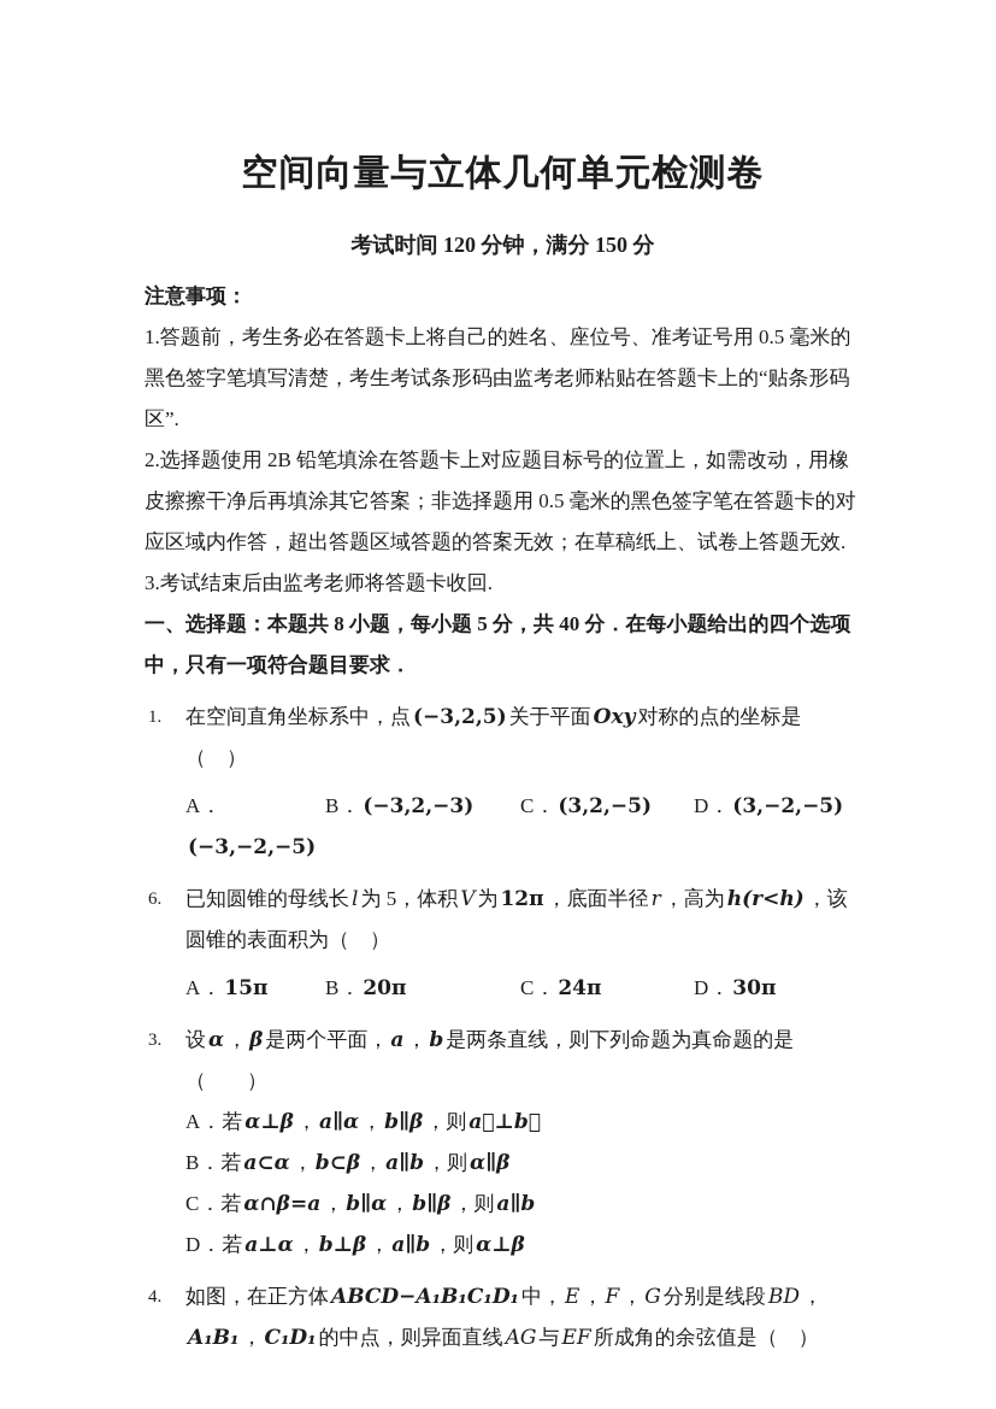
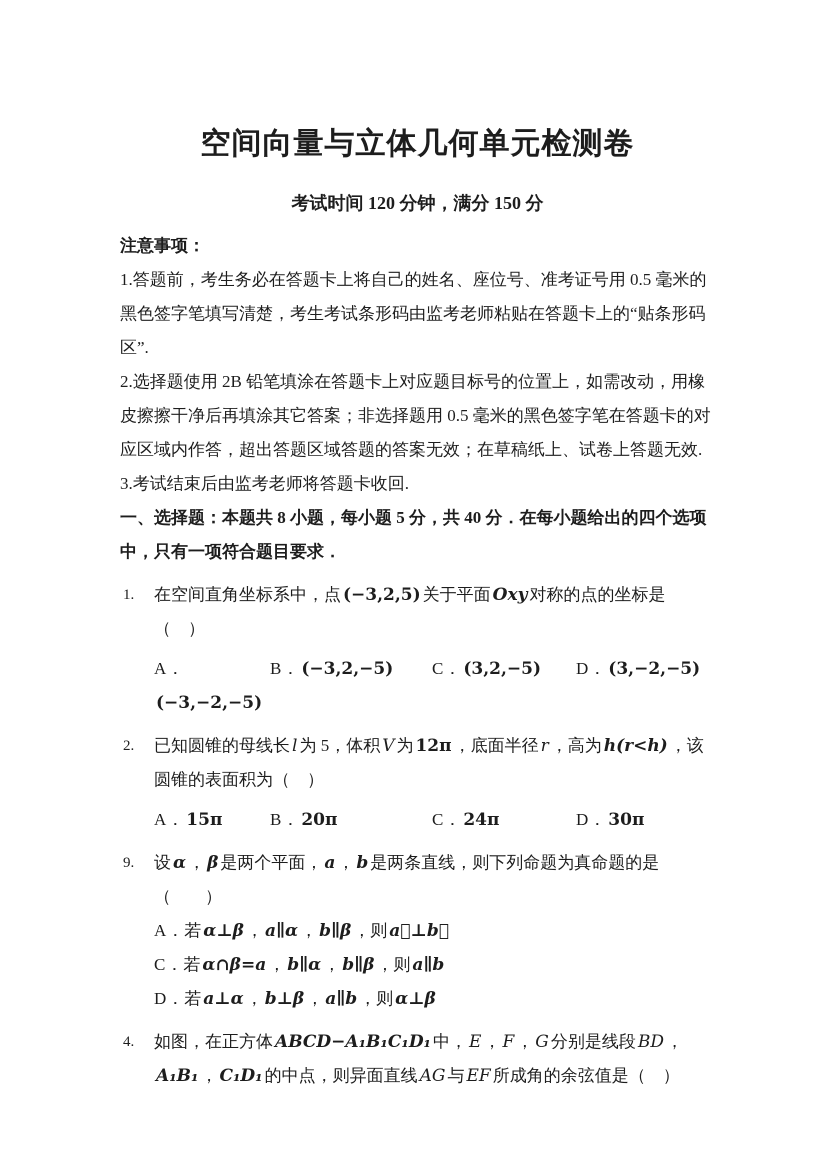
  空间向量与立体几何单元检测卷
  考试时间 120 分钟，满分 150 分
  注意事项：
  1.答题前，考生务必在答题卡上将自己的姓名、座位号、准考证号用 0.5 毫米的黑色签字笔填写清楚，考生考试条形码由监考老师粘贴在答题卡上的“贴条形码区”.
  2.选择题使用 2B 铅笔填涂在答题卡上对应题目标号的位置上，如需改动，用橡皮擦擦干净后再填涂其它答案；非选择题用 0.5 毫米的黑色签字笔在答题卡的对应区域内作答，超出答题区域答题的答案无效；在草稿纸上、试卷上答题无效.
  3.考试结束后由监考老师将答题卡收回.
  一、选择题：本题共 8 小题，每小题 5 分，共 40 分．在每小题给出的四个选项中，只有一项符合题目要求．
  1.
  在空间直角坐标系中，点(−3,2,5)关于平面Oxy对称的点的坐标是（ ）
  A．(−3,−2,−5)
- B．(−3,2,−3)
+ B．(−3,2,−5)
  C．(3,2,−5)
  D．(3,−2,−5)
- 6.
+ 2.
  已知圆锥的母线长l为 5，体积V为12π，底面半径r，高为h(r<h)，该圆锥的表面积为（ ）
  A．15π
  B．20π
  C．24π
  D．30π
- 3.
+ 9.
  设α，β是两个平面，a，b是两条直线，则下列命题为真命题的是（ ）
  A．若α⊥β，a∥α，b∥β，则a⃗⊥b⃗
- B．若a⊂α，b⊂β，a∥b，则α∥β
  C．若α∩β=a，b∥α，b∥β，则a∥b
  D．若a⊥α，b⊥β，a∥b，则α⊥β
  4.
  如图，在正方体ABCD−A₁B₁C₁D₁中，E，F，G分别是线段BD，A₁B₁，C₁D₁的中点，则异面直线AG与EF所成角的余弦值是（ ）
